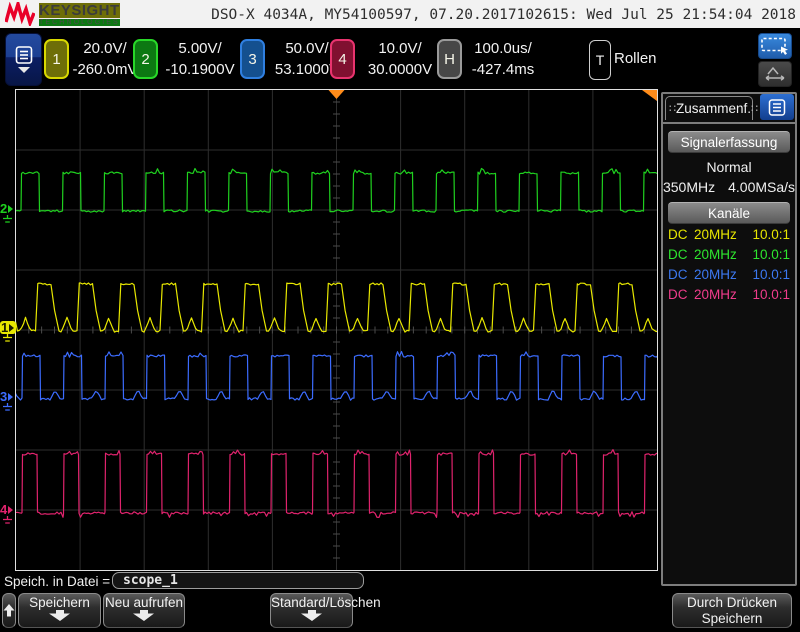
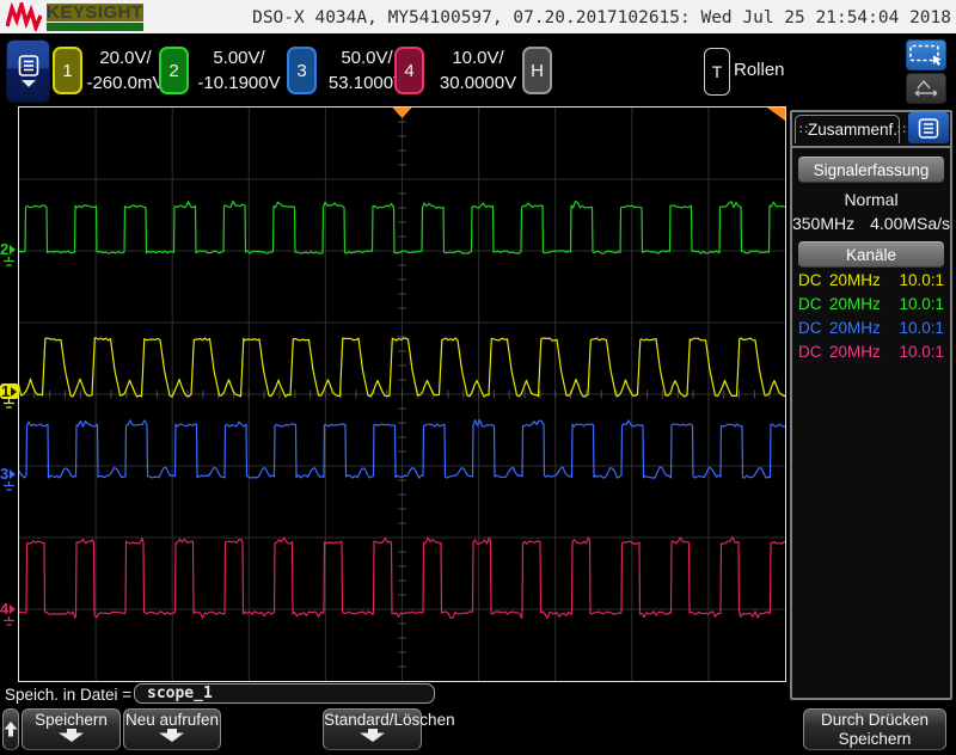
  KEYSIGHT
  DSO-X 4034A, MY54100597, 07.20.2017102615: Wed Jul 25 21:54:04 2018
  1
  20.0V/
  -260.0m
  2
  5.00V/
  -10.1900V
  3
  50.0V/
  53.1000
  4
  10.0V/
  30.0000V
  H
- 100.0us/
- -427.4ms
  T
  Rollen
  2
  1
  3
  4
  ∷
  Zusammenf.
  ∷
  Signalerfassung
  Normal
  350MHz
  4.00MSa/s
  Kanäle
  DC
  20MHz
  10.0:1
  DC
  20MHz
  10.0:1
  DC
  20MHz
  10.0:1
  DC
  20MHz
  10.0:1
  Speich. in Datei =
  scope_1
  Speichern
  Neu aufrufen
  Standard/Löschen
  Durch Drücken
  Speichern
